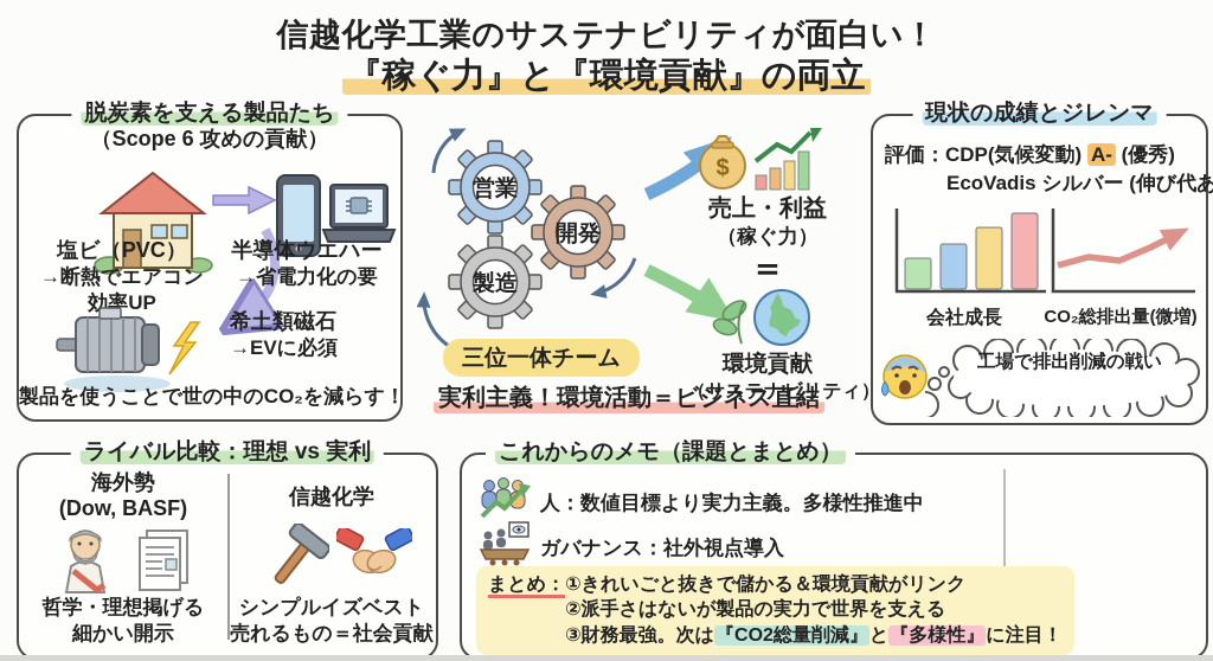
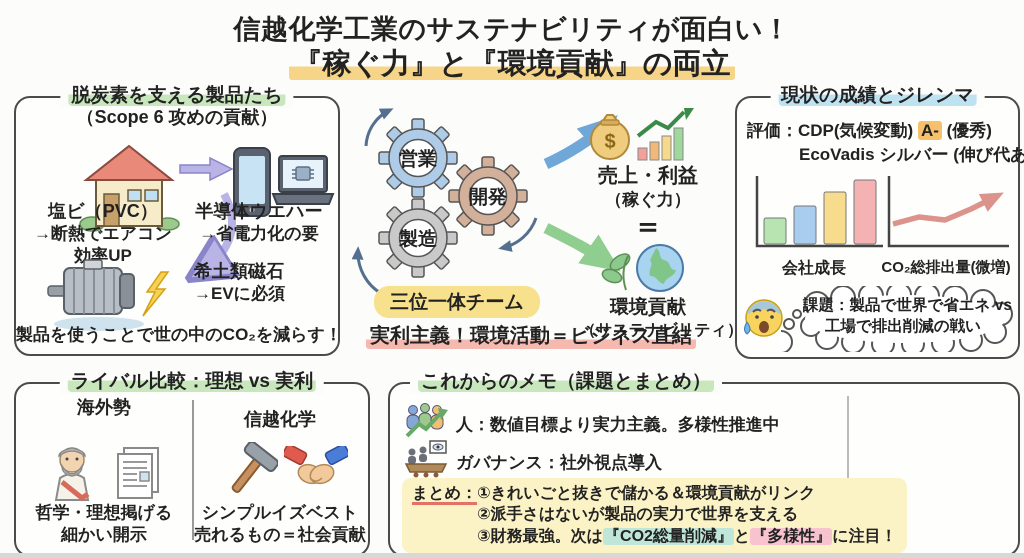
  信越化学工業のサステナビリティが面白い！
  『稼ぐ力』と『環境貢献』の両立
  脱炭素を支える製品たち
  （Scope 6 攻めの貢献）
  塩ビ（PVC）
  →断熱でエアコン
  効率UP
  半導体ウエハー
  →省電力化の要
  希土類磁石
  →EVに必須
  製品を使うことで世の中のCO₂を減らす！
  営業
  開発
  製造
  三位一体チーム
  実利主義！環境活動＝ビジネス直結
  $
  売上・利益
  （稼ぐ力）
  ＝
  環境貢献
  （サステナビリティ
  現状の成績とジレンマ
  評価：CDP(気候変動) A- (優秀)
  EcoVadis シルバー (伸び代あ
  会社成長
  CO₂総排出量(微増)
+ 課題：製品で世界で省エネ vs
  工場で排出削減の戦い
  ライバル比較：理想 vs 実利
  海外勢
- (Dow, BASF)
  信越化学
  哲学・理想掲げる
  細かい開示
  シンプルイズベスト
  売れるもの＝社会貢献
  これからのメモ（課題とまとめ）
  人：数値目標より実力主義。多様性推進中
  ガバナンス：社外視点導入
  まとめ：
  ①きれいごと抜きで儲かる＆環境貢献がリンク
  ②派手さはないが製品の実力で世界を支える
  ③財務最強。次は『CO2総量削減』と『多様性』に注目！
